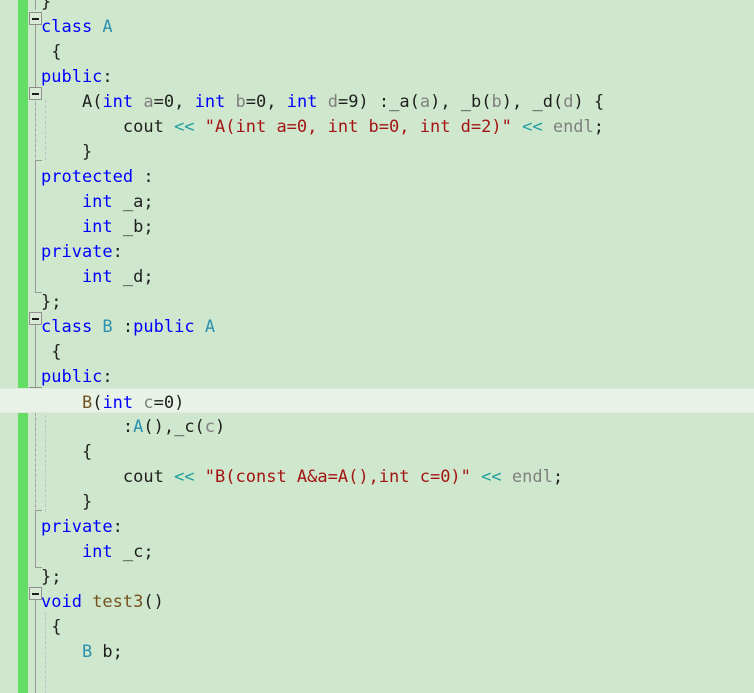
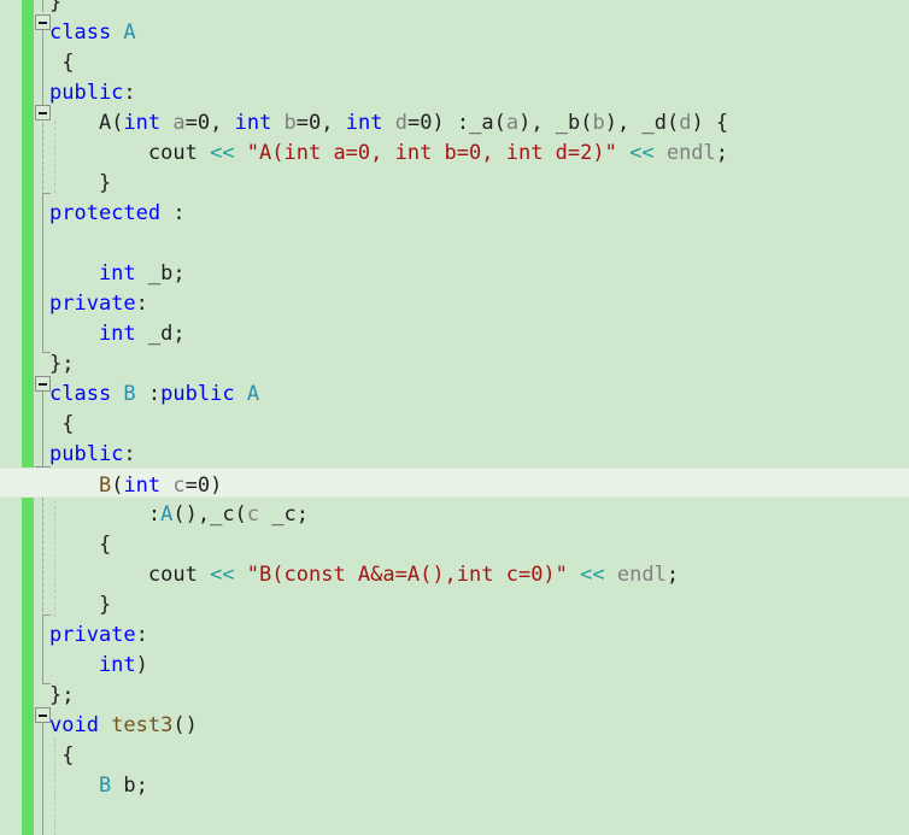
  }
  class A
  {
  public:
- A(int a=0, int b=0, int d=9) :_a(a), _b(b), _d(d) {
+ A(int a=0, int b=0, int d=0) :_a(a), _b(b), _d(d) {
  cout << "A(int a=0, int b=0, int d=2)" << endl;
  }
  protected :
- int _a;
  int _b;
  private:
  int _d;
  };
  class B :public A
  {
  public:
  B(int c=0)
- :A(),_c(c)
+ :A(),_c(c _c;
  {
  cout << "B(const A&a=A(),int c=0)" << endl;
  }
  private:
- int _c;
+ int)
  };
  void test3()
  {
  B b;
